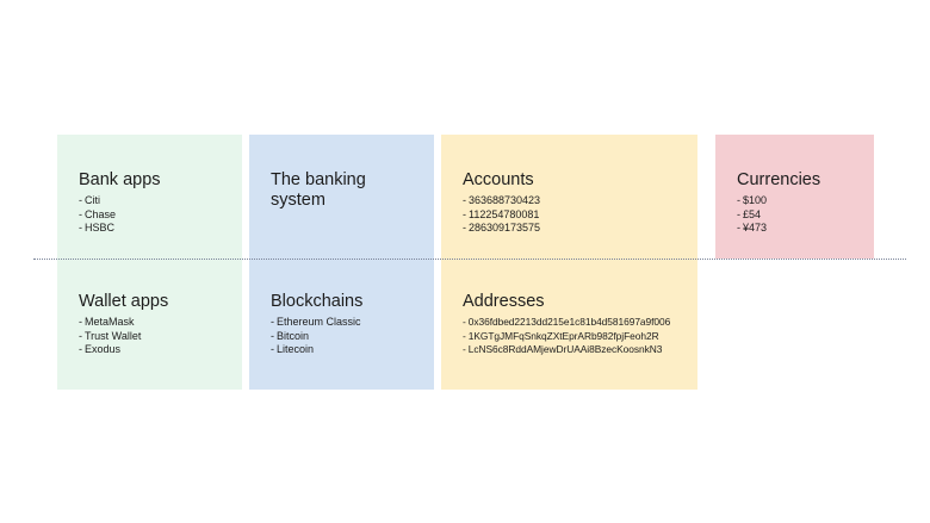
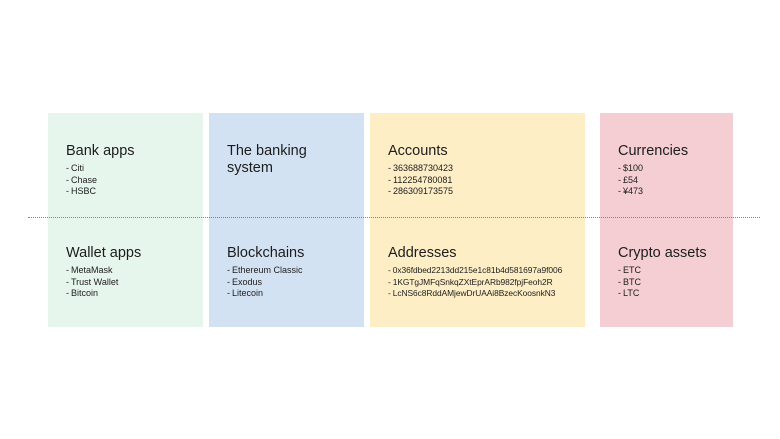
  Bank apps
  - Citi
  - Chase
  - HSBC
  The banking
  system
  Accounts
  - 363688730423
  - 112254780081
  - 286309173575
  Currencies
  - $100
  - £54
  - ¥473
  Wallet apps
  - MetaMask
  - Trust Wallet
- - Exodus
+ - Bitcoin
  Blockchains
  - Ethereum Classic
- - Bitcoin
+ - Exodus
  - Litecoin
  Addresses
  - 0x36fdbed2213dd215e1c81b4d581697a9f006
  - 1KGTgJMFqSnkqZXtEprARb982fpjFeoh2R
  - LcNS6c8RddAMjewDrUAAi8BzecKoosnkN3
+ Crypto assets
+ - ETC
+ - BTC
+ - LTC
